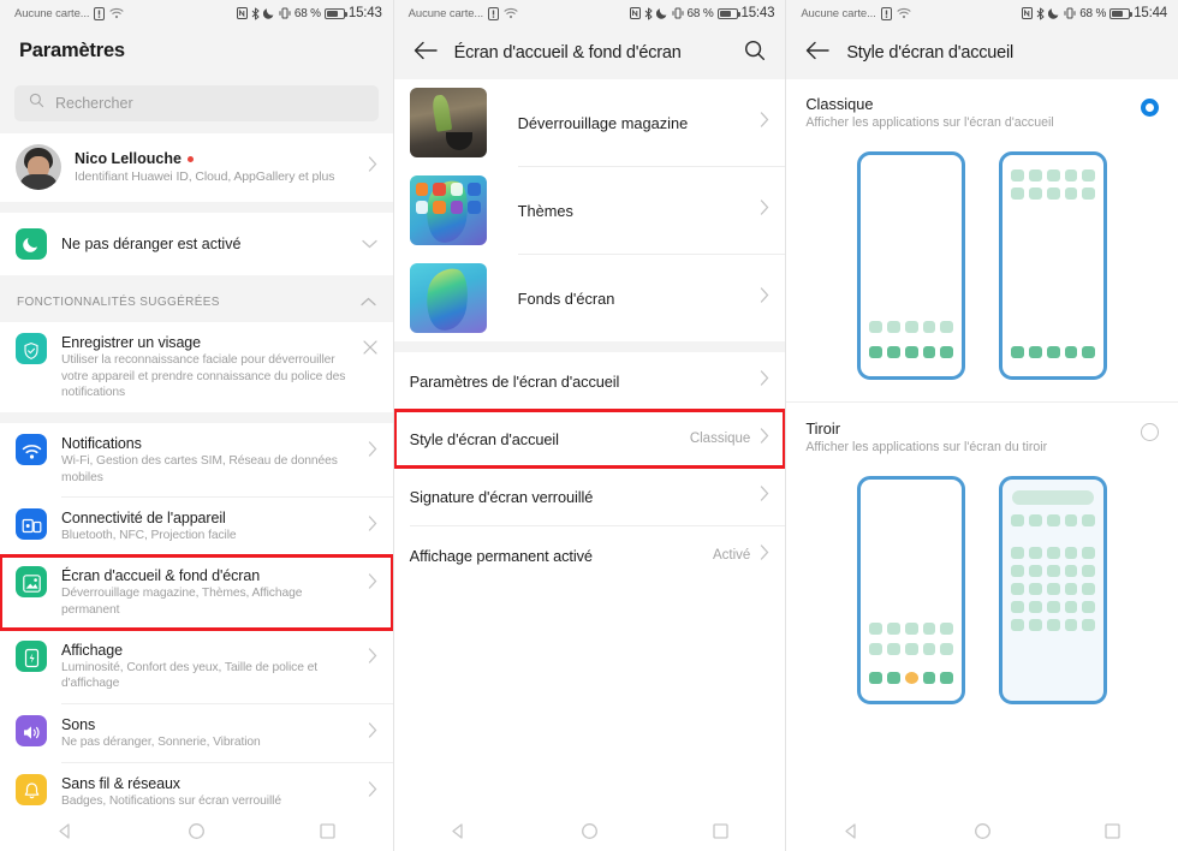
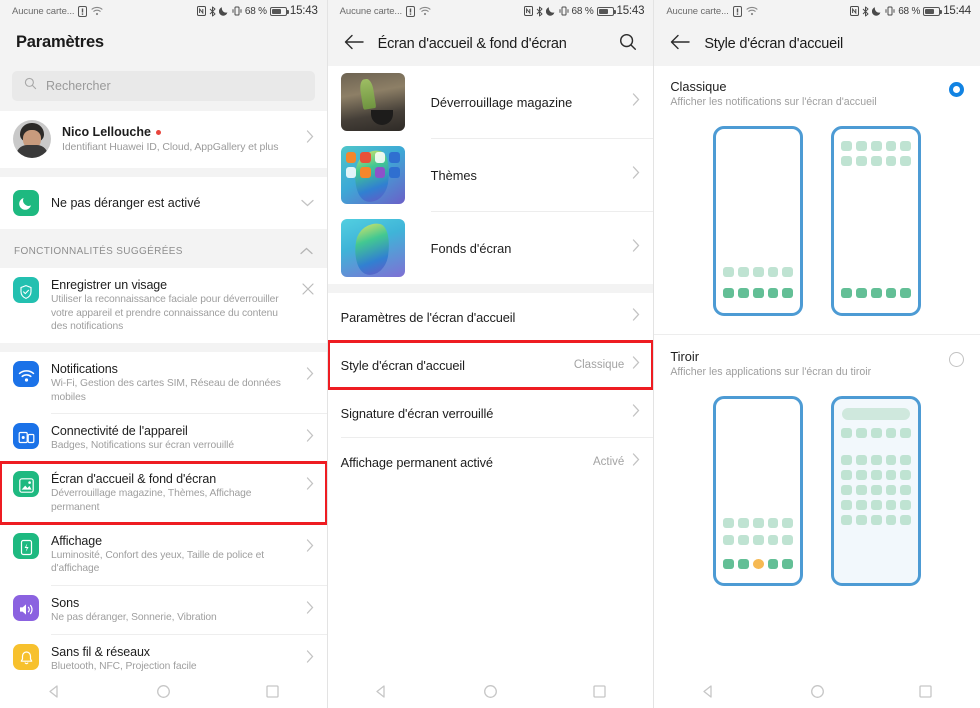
  Aucune carte...
  68 %
  15:43
  Paramètres
  Rechercher
  Nico Lellouche
  Identifiant Huawei ID, Cloud, AppGallery et plus
  Ne pas déranger est activé
  FONCTIONNALITÉS SUGGÉRÉES
  Enregistrer un visage
- Utiliser la reconnaissance faciale pour déverrouiller votre appareil et prendre connaissance du police des notifications
+ Utiliser la reconnaissance faciale pour déverrouiller votre appareil et prendre connaissance du contenu des notifications
  Notifications
  Wi-Fi, Gestion des cartes SIM, Réseau de données mobiles
  Connectivité de l'appareil
- Bluetooth, NFC, Projection facile
+ Badges, Notifications sur écran verrouillé
  Écran d'accueil & fond d'écran
  Déverrouillage magazine, Thèmes, Affichage permanent
  Affichage
  Luminosité, Confort des yeux, Taille de police et d'affichage
  Sons
  Ne pas déranger, Sonnerie, Vibration
  Sans fil & réseaux
- Badges, Notifications sur écran verrouillé
+ Bluetooth, NFC, Projection facile
  Aucune carte...
  68 %
  15:43
  Écran d'accueil & fond d'écran
  Déverrouillage magazine
  Thèmes
  Fonds d'écran
  Paramètres de l'écran d'accueil
  Style d'écran d'accueil
  Classique
  Signature d'écran verrouillé
  Affichage permanent activé
  Activé
  Aucune carte...
  68 %
  15:44
  Style d'écran d'accueil
  Classique
- Afficher les applications sur l'écran d'accueil
+ Afficher les notifications sur l'écran d'accueil
  Tiroir
  Afficher les applications sur l'écran du tiroir
